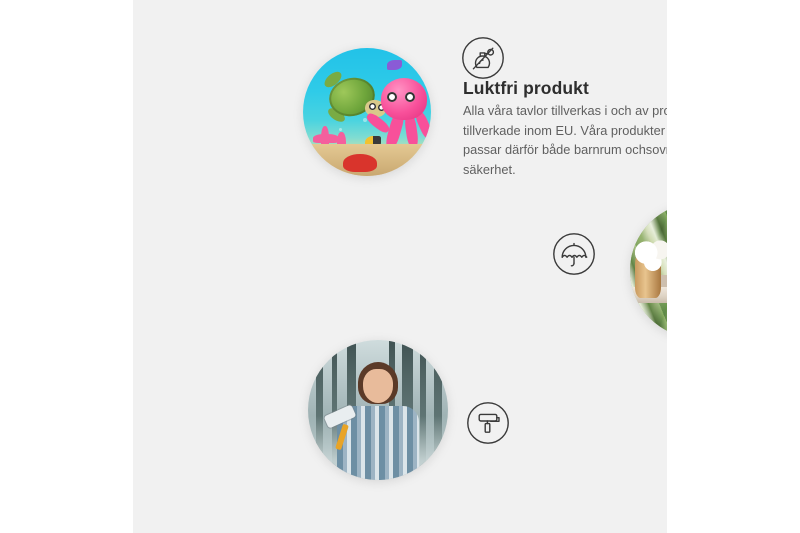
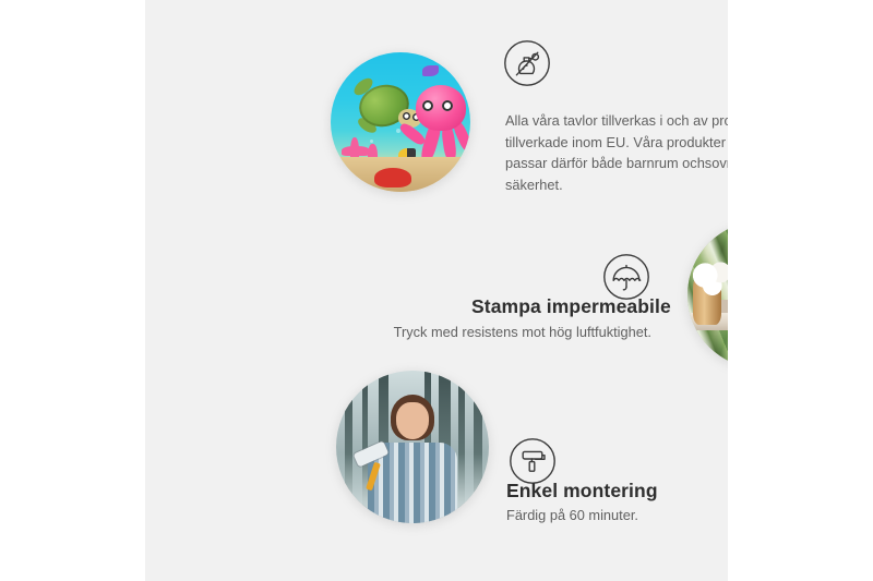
- Luktfri produkt
  Alla våra tavlor tillverkas i och av pr tillverkade inom EU. Våra produkter passar därför både barnrum ochsov säkerhet.
+ Stampa impermeabile
+ Tryck med resistens mot hög luftfuktighet.
+ Enkel montering
+ Färdig på 60 minuter.
